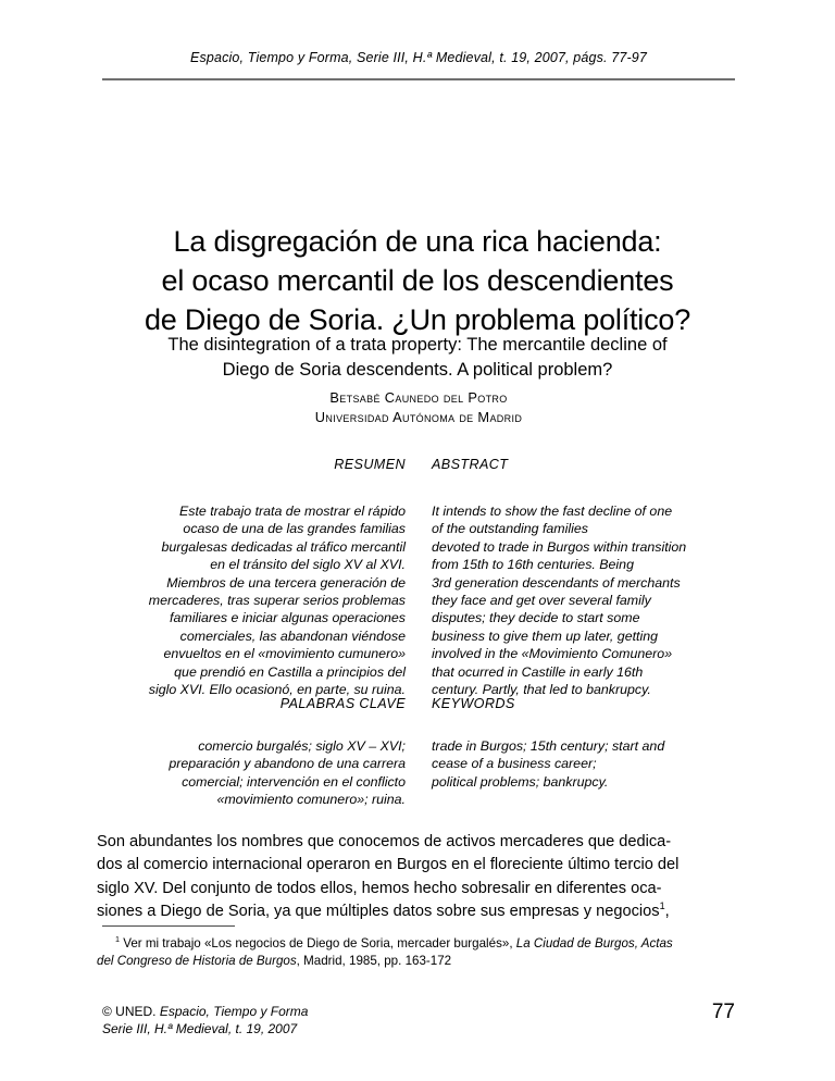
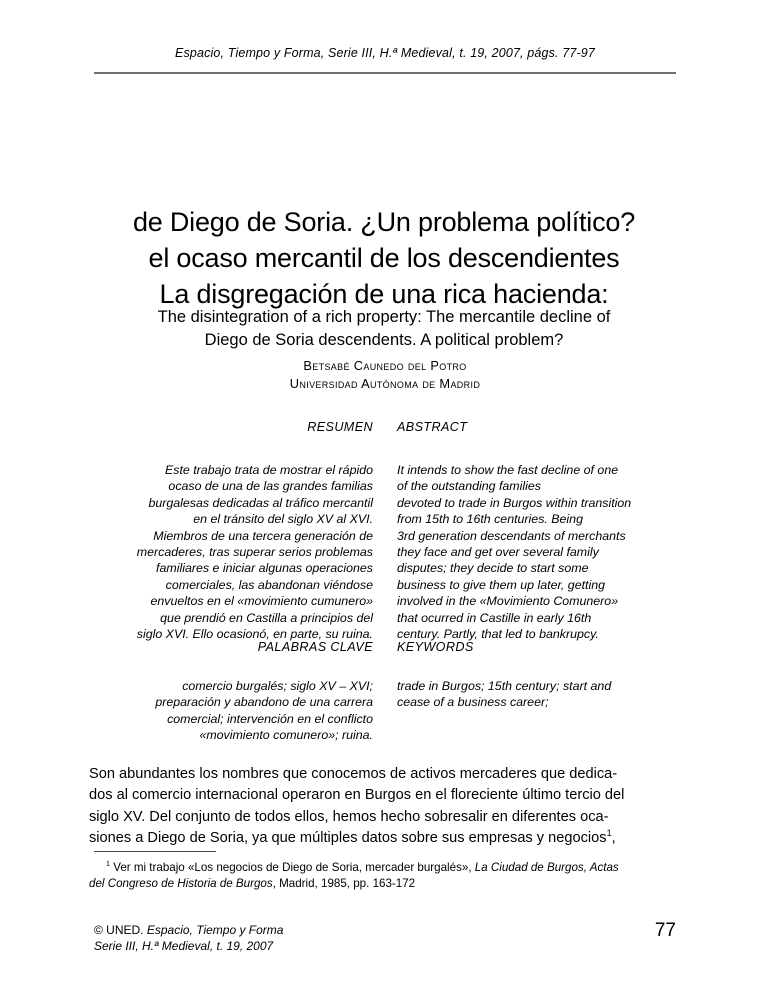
  Espacio, Tiempo y Forma, Serie III, H.ª Medieval, t. 19, 2007, págs. 77-97
- La disgregación de una rica hacienda:
+ de Diego de Soria. ¿Un problema político?
  el ocaso mercantil de los descendientes
- de Diego de Soria. ¿Un problema político?
+ La disgregación de una rica hacienda:
- The disintegration of a trata property: The mercantile decline of
+ The disintegration of a rich property: The mercantile decline of
  Diego de Soria descendents. A political problem?
  Betsabé Caunedo del Potro
  Universidad Autónoma de Madrid
  RESUMEN
  ABSTRACT
  Este trabajo trata de mostrar el rápido
  ocaso de una de las grandes familias
  burgalesas dedicadas al tráfico mercantil
  en el tránsito del siglo XV al XVI.
  Miembros de una tercera generación de
  mercaderes, tras superar serios problemas
  familiares e iniciar algunas operaciones
  comerciales, las abandonan viéndose
  envueltos en el «movimiento cumunero»
  que prendió en Castilla a principios del
  siglo XVI. Ello ocasionó, en parte, su ruina.
  It intends to show the fast decline of one
  of the outstanding families
  devoted to trade in Burgos within transition
  from 15th to 16th centuries. Being
  3rd generation descendants of merchants
  they face and get over several family
  disputes; they decide to start some
  business to give them up later, getting
  involved in the «Movimiento Comunero»
  that ocurred in Castille in early 16th
  century. Partly, that led to bankrupcy.
  PALABRAS CLAVE
  KEYWORDS
  comercio burgalés; siglo XV – XVI;
  preparación y abandono de una carrera
  comercial; intervención en el conflicto
  «movimiento comunero»; ruina.
  trade in Burgos; 15th century; start and
  cease of a business career;
- political problems; bankrupcy.
  Son abundantes los nombres que conocemos de activos mercaderes que dedica-
  dos al comercio internacional operaron en Burgos en el floreciente último tercio del
  siglo XV. Del conjunto de todos ellos, hemos hecho sobresalir en diferentes oca-
  siones a Diego de Soria, ya que múltiples datos sobre sus empresas y negocios1,
  1 Ver mi trabajo «Los negocios de Diego de Soria, mercader burgalés», La Ciudad de Burgos, Actas
  del Congreso de Historia de Burgos, Madrid, 1985, pp. 163-172
  © UNED. Espacio, Tiempo y Forma
  Serie III, H.ª Medieval, t. 19, 2007
  77
